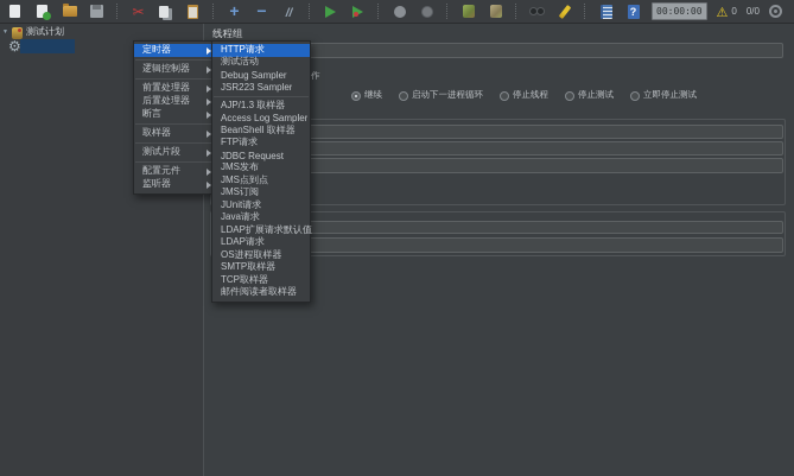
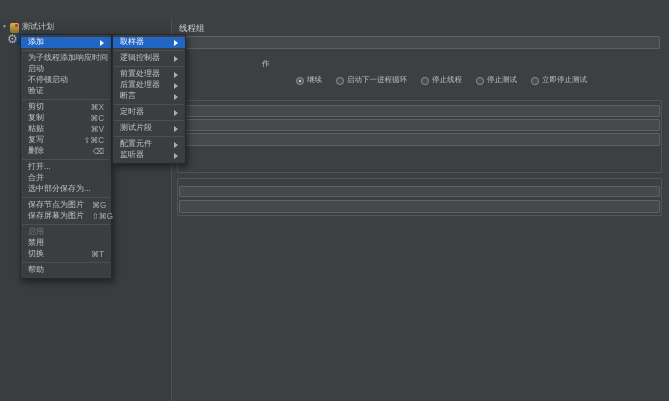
- 00:00:00
- 0
- 0/0
  测试计划
  ⚙
  线程组
  作
  继续
  启动下一进程循环
  停止线程
  停止测试
  立即停止测试
+ 添加
+ 为子线程添加响应时间
+ 启动
+ 不停顿启动
+ 验证
+ 剪切
+ ⌘X
+ 复制
+ ⌘C
+ 粘贴
+ ⌘V
+ 复写
+ ⇧⌘C
+ 删除
+ ⌫
+ 打开...
+ 合并
+ 选中部分保存为...
+ 保存节点为图片
+ ⌘G
+ 保存屏幕为图片
+ ⇧⌘G
+ 启用
+ 禁用
+ 切换
+ ⌘T
+ 帮助
- 定时器
+ 取样器
  逻辑控制器
  前置处理器
  后置处理器
  断言
- 取样器
+ 定时器
  测试片段
  配置元件
  监听器
- HTTP请求
- 测试活动
- Debug Sampler
- JSR223 Sampler
- AJP/1.3 取样器
- Access Log Sampler
- BeanShell 取样器
- FTP请求
- JDBC Request
- JMS发布
- JMS点到点
- JMS订阅
- JUnit请求
- Java请求
- LDAP扩展请求默认值
- LDAP请求
- OS进程取样器
- SMTP取样器
- TCP取样器
- 邮件阅读者取样器
